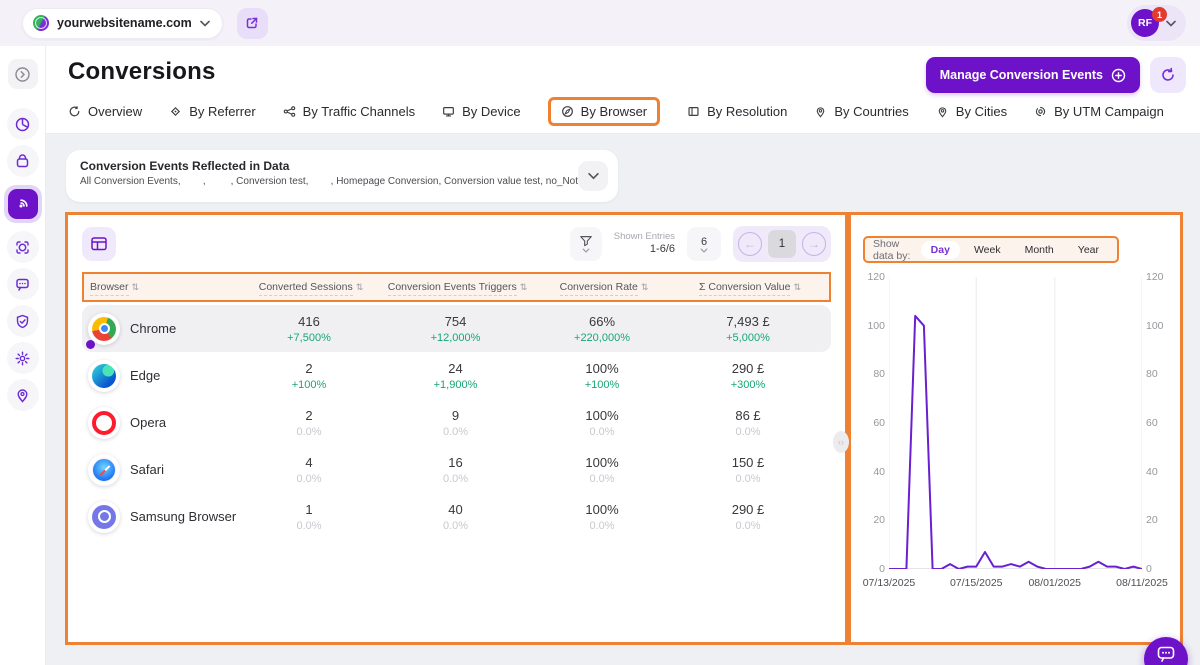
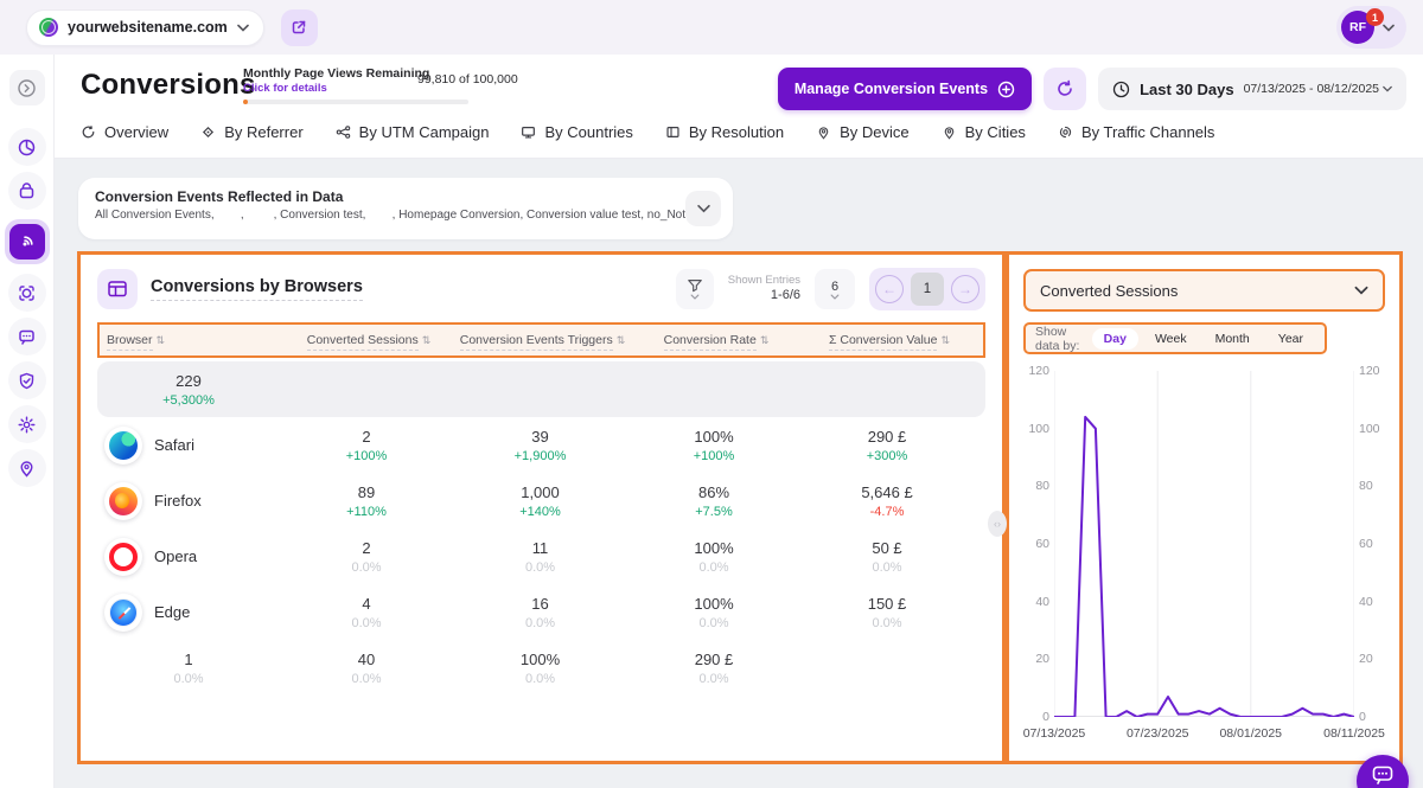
  yourwebsitename.com
  RF
  1
  Conversions
+ Monthly Page Views Remaining
+ 99,810 of 100,000
+ Click for details
  Manage Conversion Events
+ Last 30 Days
+ 07/13/2025 - 08/12/2025
  Overview
  By Referrer
- By Traffic Channels
+ By UTM Campaign
- By Device
+ By Countries
- By Browser
  By Resolution
- By Countries
+ By Device
  By Cities
- By UTM Campaign
+ By Traffic Channels
  Conversion Events Reflected in Data
  All Conversion Events, , , Conversion test, , Homepage Conversion, Conversion value test, no_Not
+ Conversions by Browsers
  Shown Entries
  1-6/6
  6
  ←
  1
  →
  Browser ⇅
  Converted Sessions ⇅
  Conversion Events Triggers ⇅
  Conversion Rate ⇅
  Σ Conversion Value ⇅
- Chrome
- 416
+ 229
- +7,500%
+ +5,300%
- 754
- +12,000%
- 66%
- +220,000%
- 7,493 £
- +5,000%
- Edge
+ Safari
  2
  +100%
- 24
+ 39
  +1,900%
  100%
  +100%
  290 £
  +300%
+ Firefox
+ 89
+ +110%
+ 1,000
+ +140%
+ 86%
+ +7.5%
+ 5,646 £
+ -4.7%
  Opera
  2
  0.0%
- 9
+ 11
  0.0%
  100%
  0.0%
- 86 £
+ 50 £
  0.0%
- Safari
+ Edge
  4
  0.0%
  16
  0.0%
  100%
  0.0%
  150 £
  0.0%
- Samsung Browser
  1
  0.0%
  40
  0.0%
  100%
  0.0%
  290 £
  0.0%
+ Converted Sessions
  Show data by:
  Day
  Week
  Month
  Year
  0
  20
  40
  60
  80
  100
  120
  0
  20
  40
  60
  80
  100
  120
  07/13/2025
- 07/15/2025
+ 07/23/2025
  08/01/2025
  08/11/2025
  ‹›
